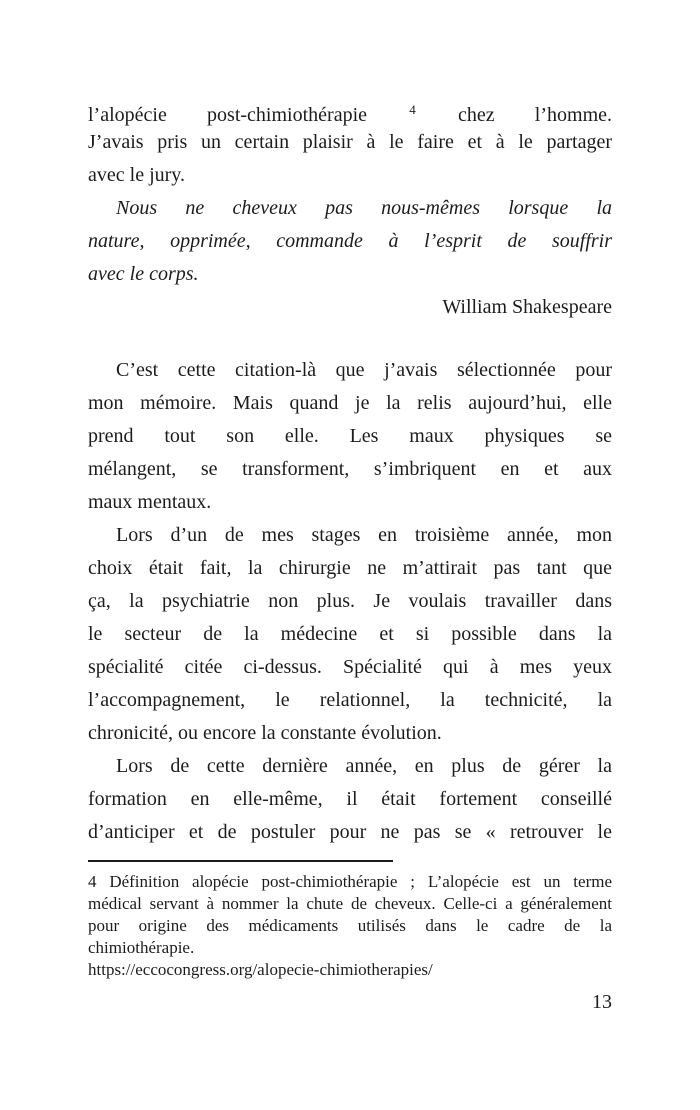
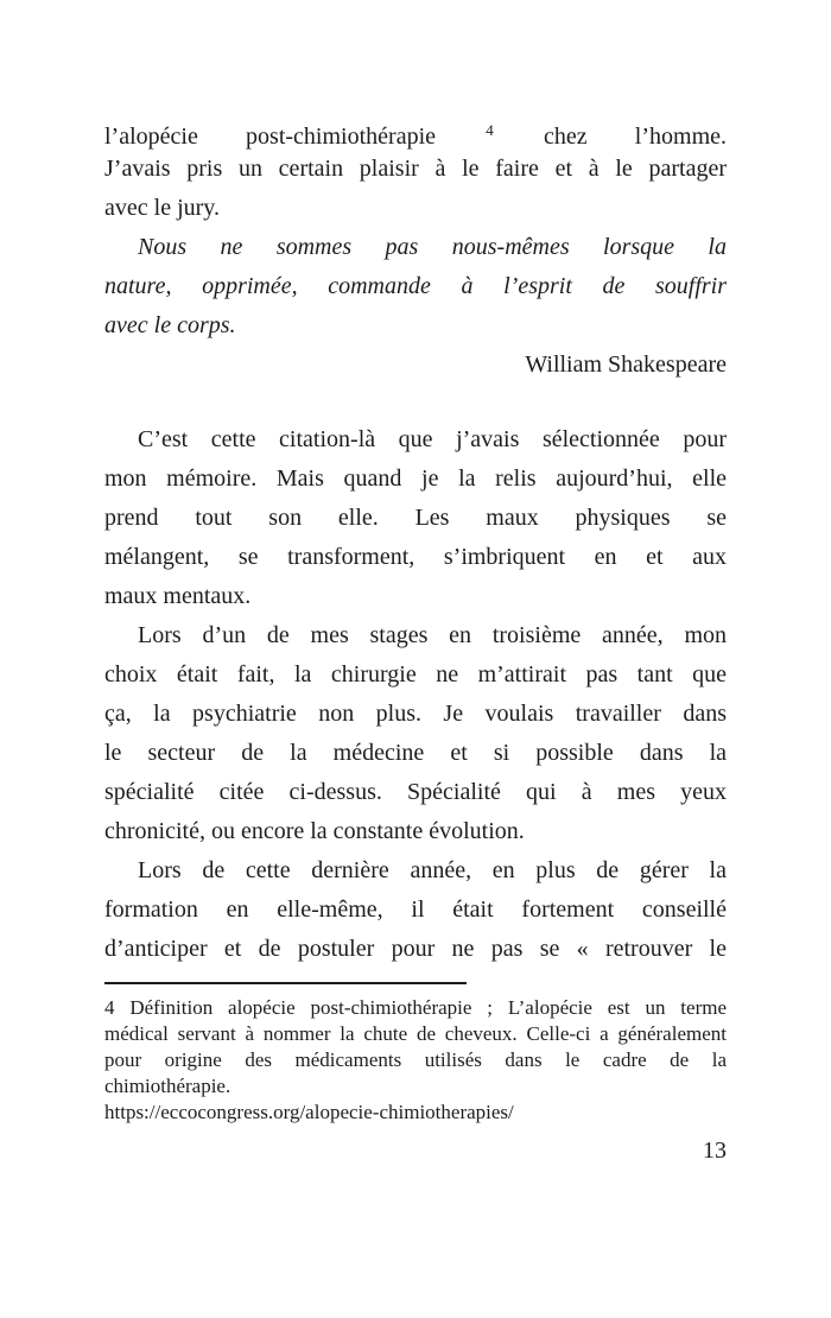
  l’alopécie post-chimiothérapie 4 chez l’homme.
  J’avais pris un certain plaisir à le faire et à le partager
  avec le jury.
- Nous ne cheveux pas nous-mêmes lorsque la
+ Nous ne sommes pas nous-mêmes lorsque la
  nature, opprimée, commande à l’esprit de souffrir
  avec le corps.
  William Shakespeare
  C’est cette citation-là que j’avais sélectionnée pour
  mon mémoire. Mais quand je la relis aujourd’hui, elle
  prend tout son elle. Les maux physiques se
  mélangent, se transforment, s’imbriquent en et aux
  maux mentaux.
  Lors d’un de mes stages en troisième année, mon
  choix était fait, la chirurgie ne m’attirait pas tant que
  ça, la psychiatrie non plus. Je voulais travailler dans
  le secteur de la médecine et si possible dans la
  spécialité citée ci-dessus. Spécialité qui à mes yeux
- l’accompagnement, le relationnel, la technicité, la
  chronicité, ou encore la constante évolution.
  Lors de cette dernière année, en plus de gérer la
  formation en elle-même, il était fortement conseillé
  d’anticiper et de postuler pour ne pas se « retrouver le
  4 Définition alopécie post-chimiothérapie ; L’alopécie est un terme
  médical servant à nommer la chute de cheveux. Celle-ci a généralement
  pour origine des médicaments utilisés dans le cadre de la
  chimiothérapie.
  https://eccocongress.org/alopecie-chimiotherapies/
  13
